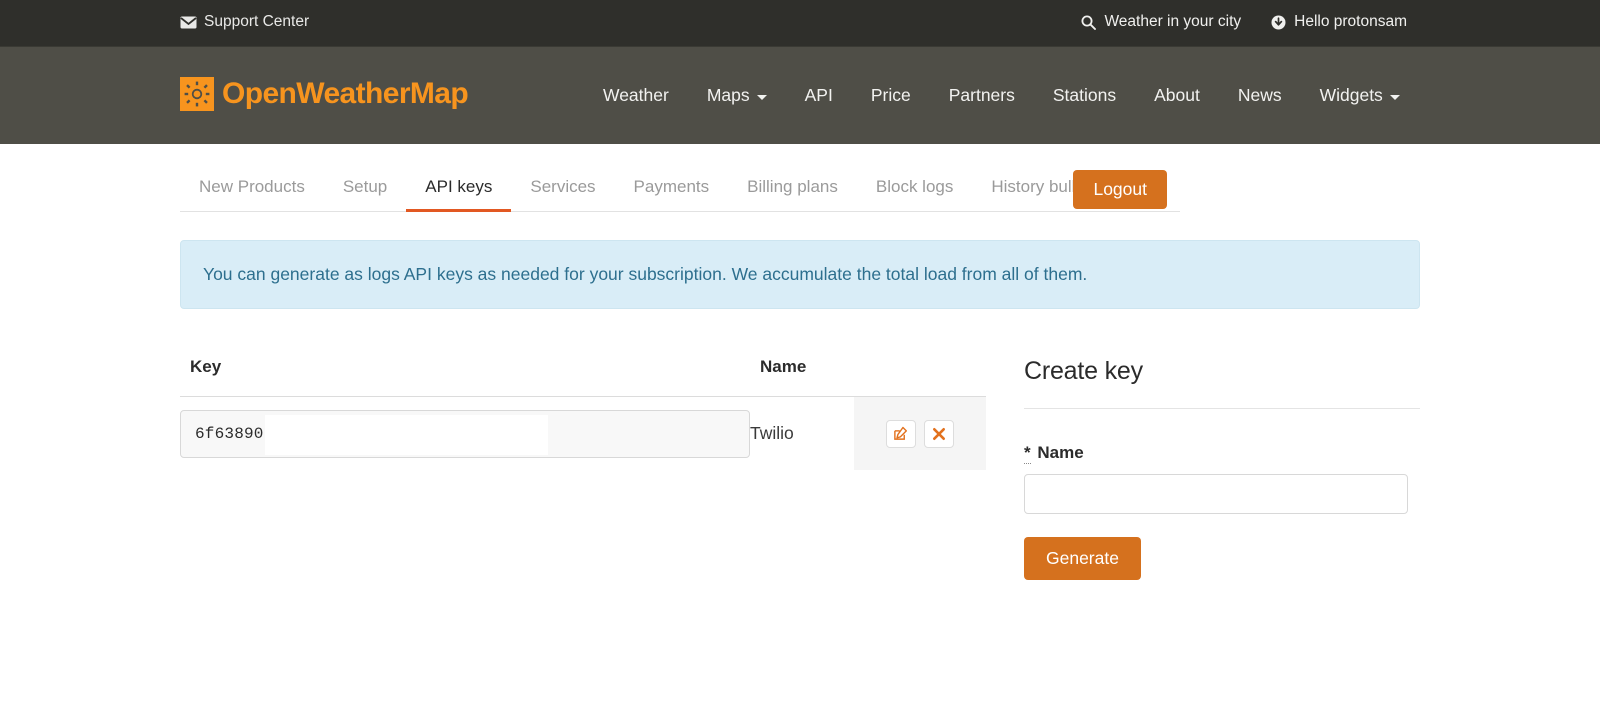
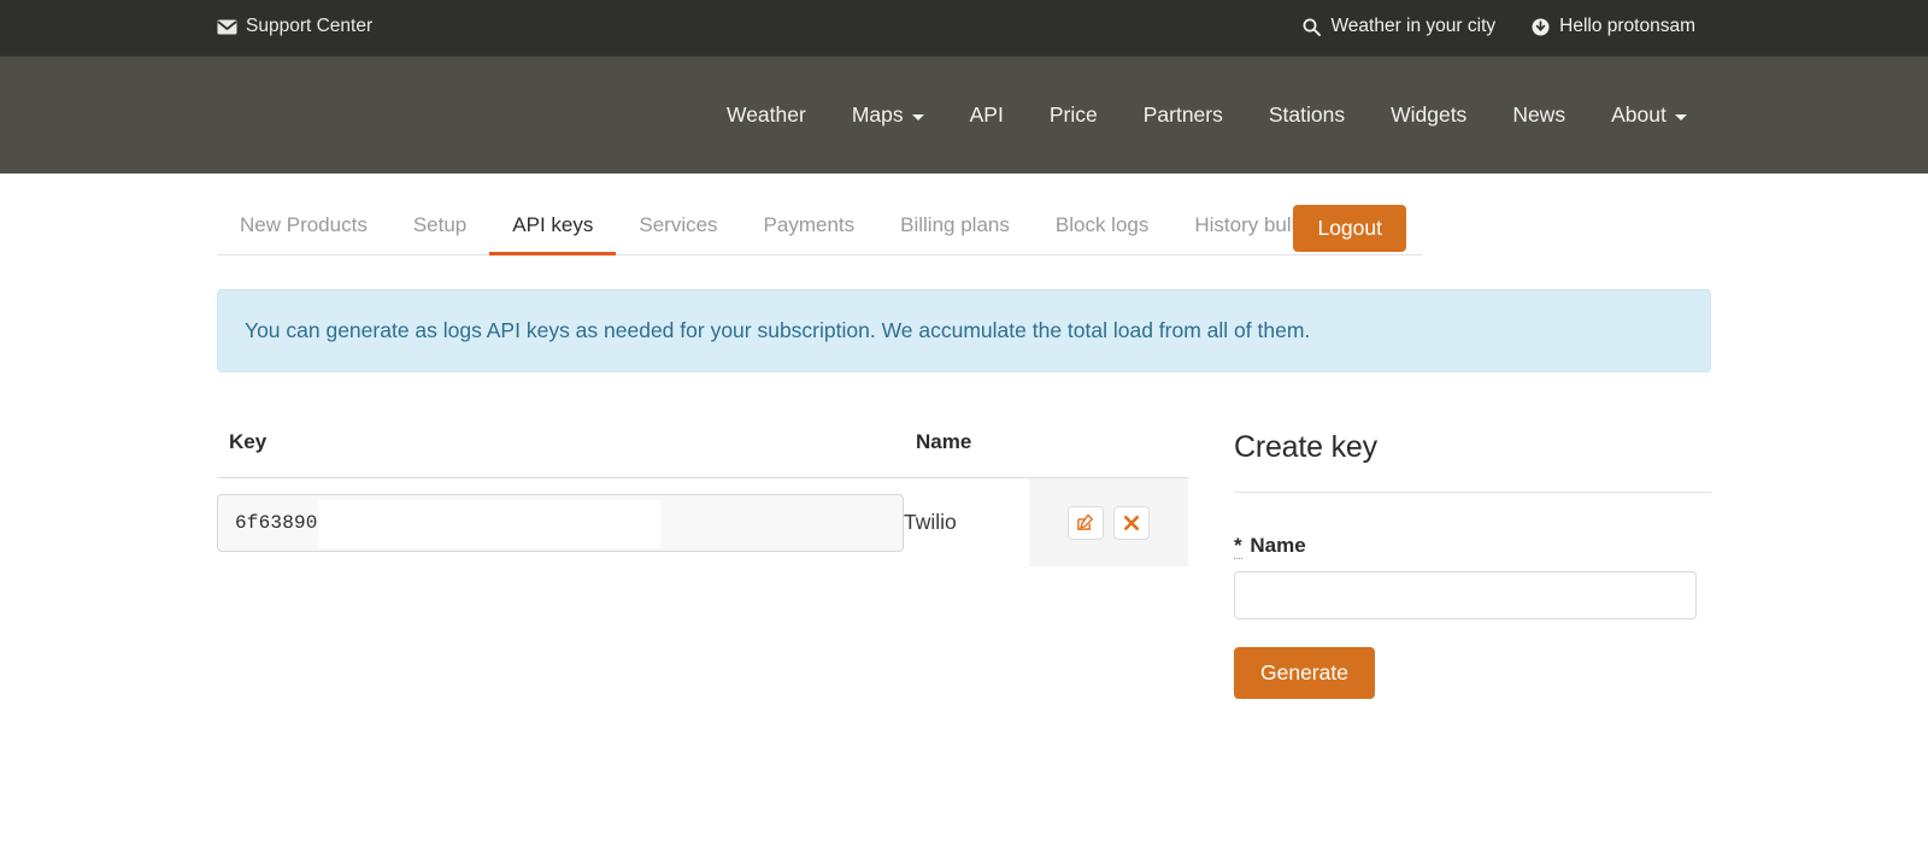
  Support Center
  Weather in your city
  Hello protonsam
- OpenWeatherMap
  Weather
  Maps
  API
  Price
  Partners
  Stations
- About
+ Widgets
  News
- Widgets
+ About
  New Products
  Setup
  API keys
  Services
  Payments
  Billing plans
  Block logs
  History bul
  Logout
  You can generate as logs API keys as needed for your subscription. We accumulate the total load from all of them.
  Key	Name
  Create key
  * Name
  Generate
